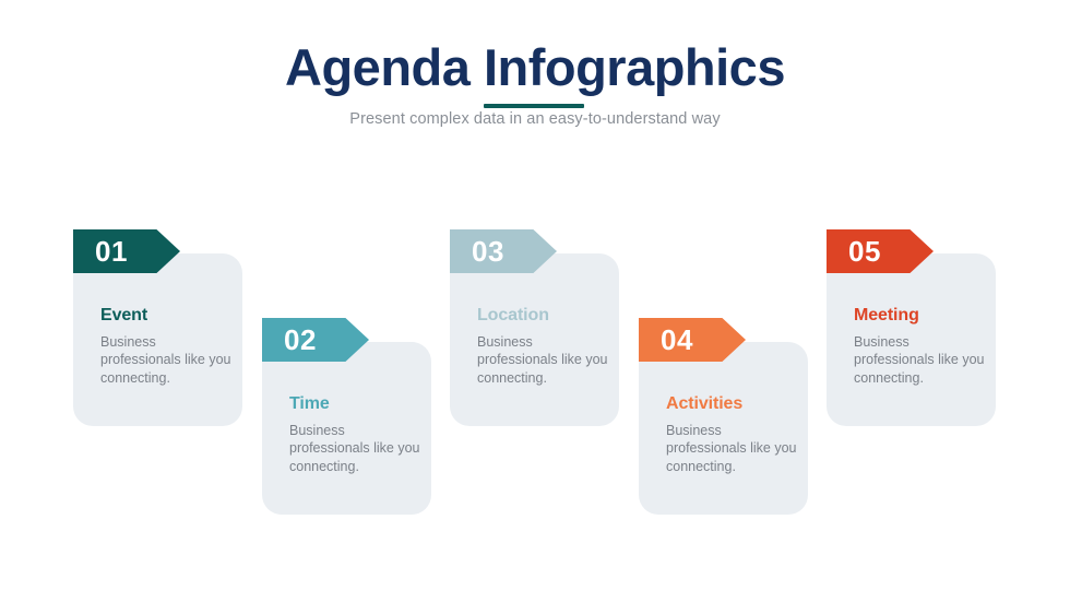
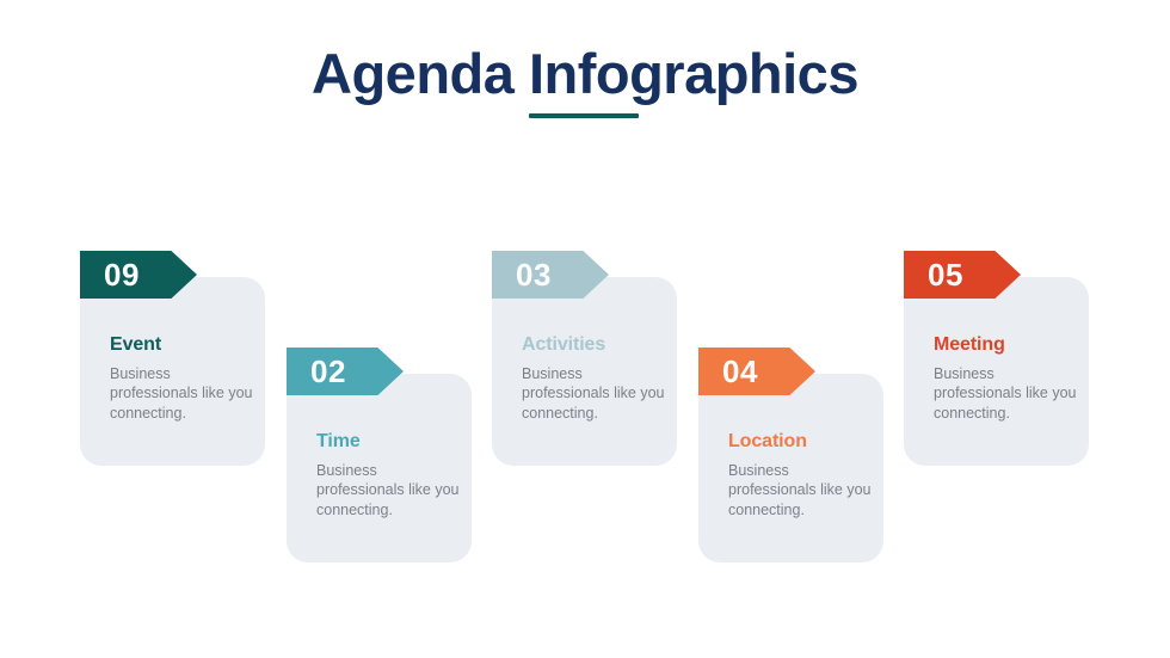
  Agenda Infographics
- Present complex data in an easy-to-understand way
  Event
  Business professionals like you connecting.
- 01
+ 09
  Time
  Business professionals like you connecting.
  02
- Location
+ Activities
  Business professionals like you connecting.
  03
- Activities
+ Location
  Business professionals like you connecting.
  04
  Meeting
  Business professionals like you connecting.
  05
